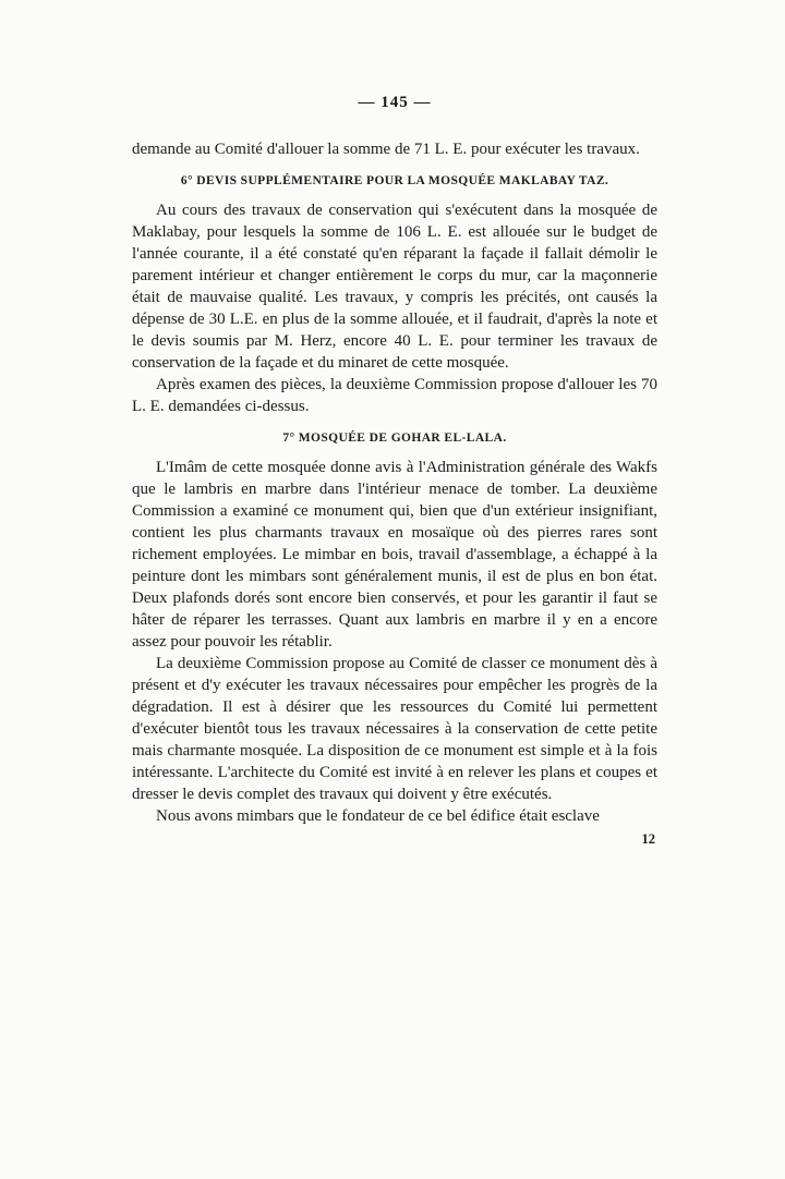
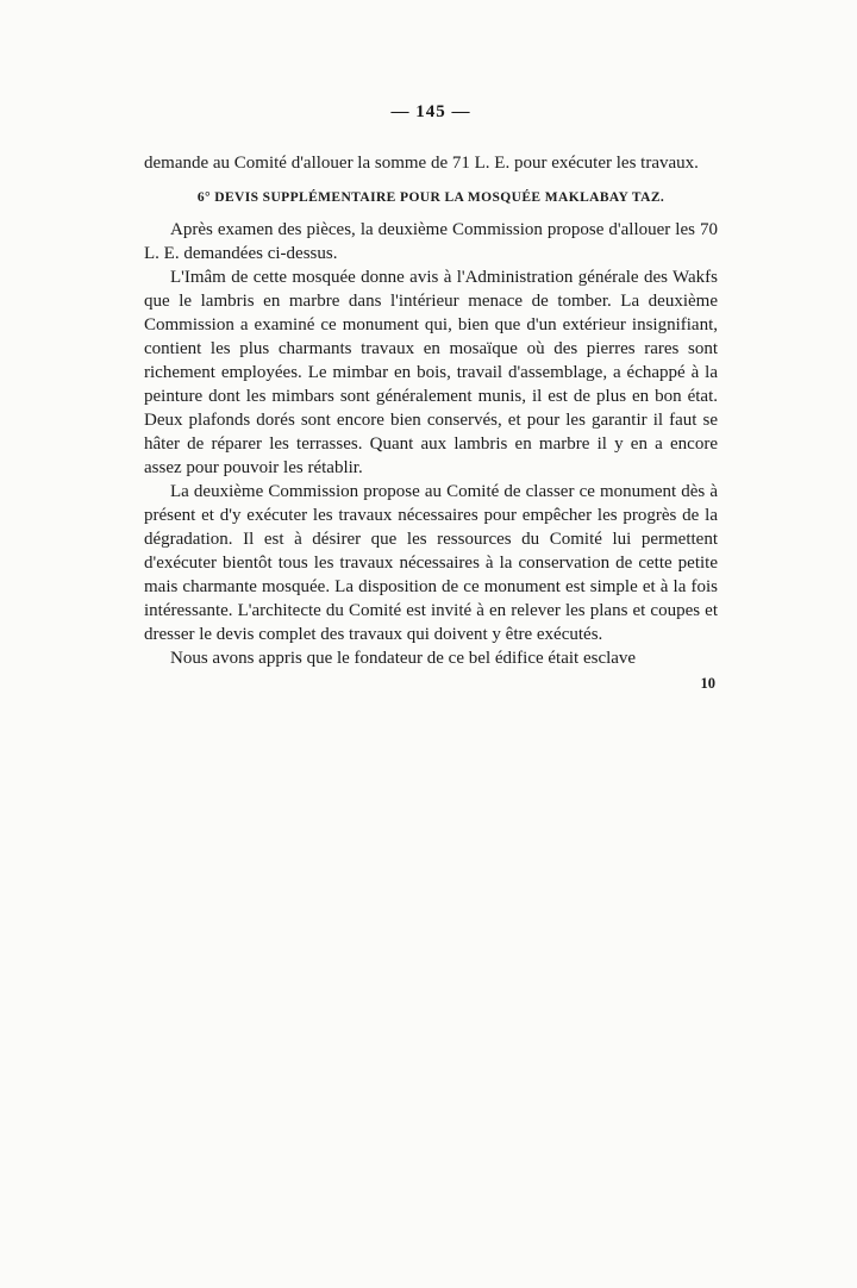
  — 145 —
  demande au Comité d'allouer la somme de 71 L. E. pour exécuter les travaux.
  6° DEVIS SUPPLÉMENTAIRE POUR LA MOSQUÉE MAKLABAY TAZ.
- Au cours des travaux de conservation qui s'exécutent dans la mosquée de Maklabay, pour lesquels la somme de 106 L. E. est allouée sur le budget de l'année courante, il a été constaté qu'en réparant la façade il fallait démolir le parement intérieur et changer entièrement le corps du mur, car la maçonnerie était de mauvaise qualité. Les travaux, y compris les précités, ont causés la dépense de 30 L.E. en plus de la somme allouée, et il faudrait, d'après la note et le devis soumis par M. Herz, encore 40 L. E. pour terminer les travaux de conservation de la façade et du minaret de cette mosquée.
  Après examen des pièces, la deuxième Commission propose d'allouer les 70 L. E. demandées ci-dessus.
- 7° MOSQUÉE DE GOHAR EL-LALA.
  L'Imâm de cette mosquée donne avis à l'Administration générale des Wakfs que le lambris en marbre dans l'intérieur menace de tomber. La deuxième Commission a examiné ce monument qui, bien que d'un extérieur insignifiant, contient les plus charmants travaux en mosaïque où des pierres rares sont richement employées. Le mimbar en bois, travail d'assemblage, a échappé à la peinture dont les mimbars sont généralement munis, il est de plus en bon état. Deux plafonds dorés sont encore bien conservés, et pour les garantir il faut se hâter de réparer les terrasses. Quant aux lambris en marbre il y en a encore assez pour pouvoir les rétablir.
  La deuxième Commission propose au Comité de classer ce monument dès à présent et d'y exécuter les travaux nécessaires pour empêcher les progrès de la dégradation. Il est à désirer que les ressources du Comité lui permettent d'exécuter bientôt tous les travaux nécessaires à la conservation de cette petite mais charmante mosquée. La disposition de ce monument est simple et à la fois intéressante. L'architecte du Comité est invité à en relever les plans et coupes et dresser le devis complet des travaux qui doivent y être exécutés.
- Nous avons mimbars que le fondateur de ce bel édifice était esclave
+ Nous avons appris que le fondateur de ce bel édifice était esclave
- 12
+ 10
